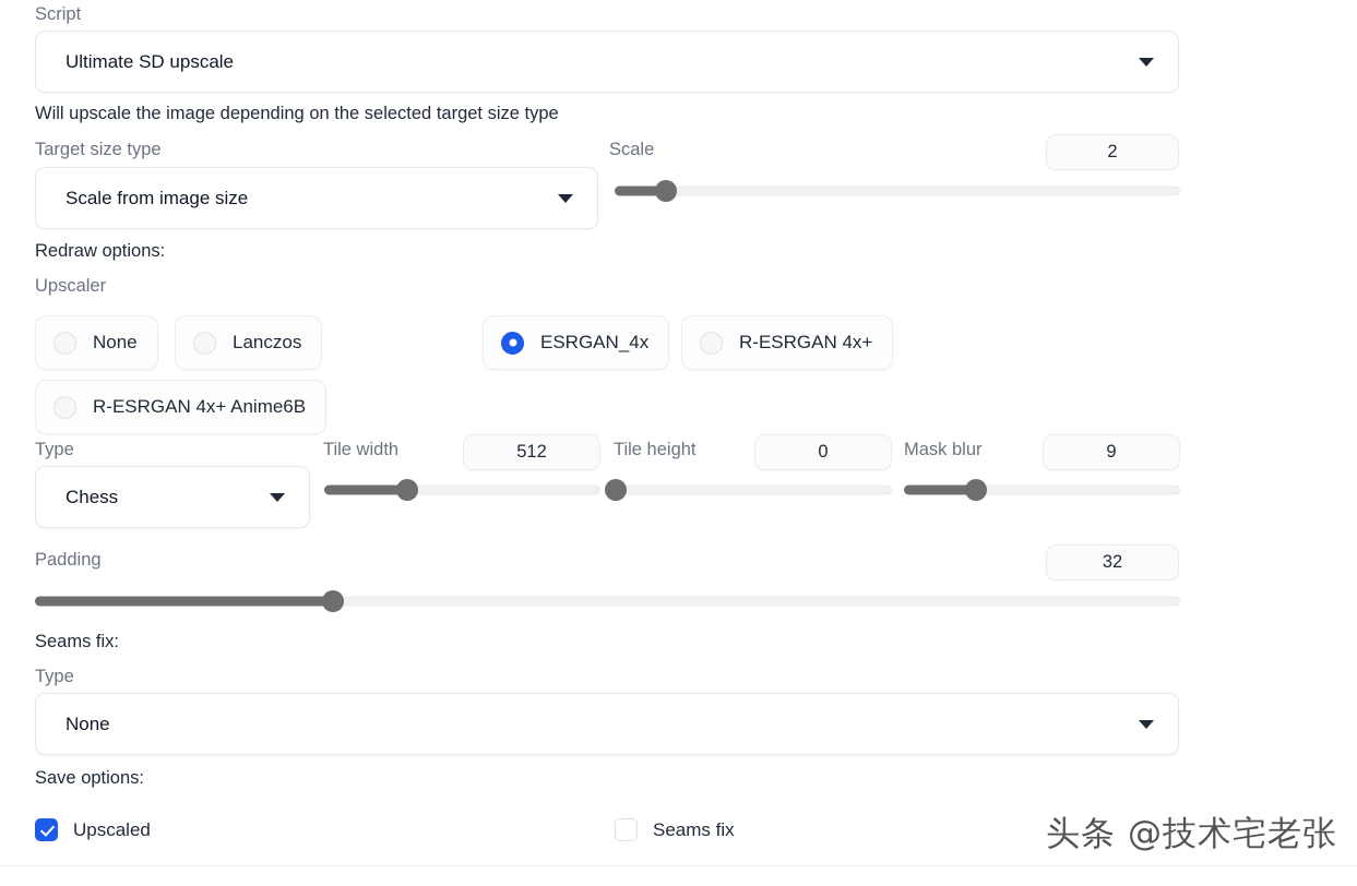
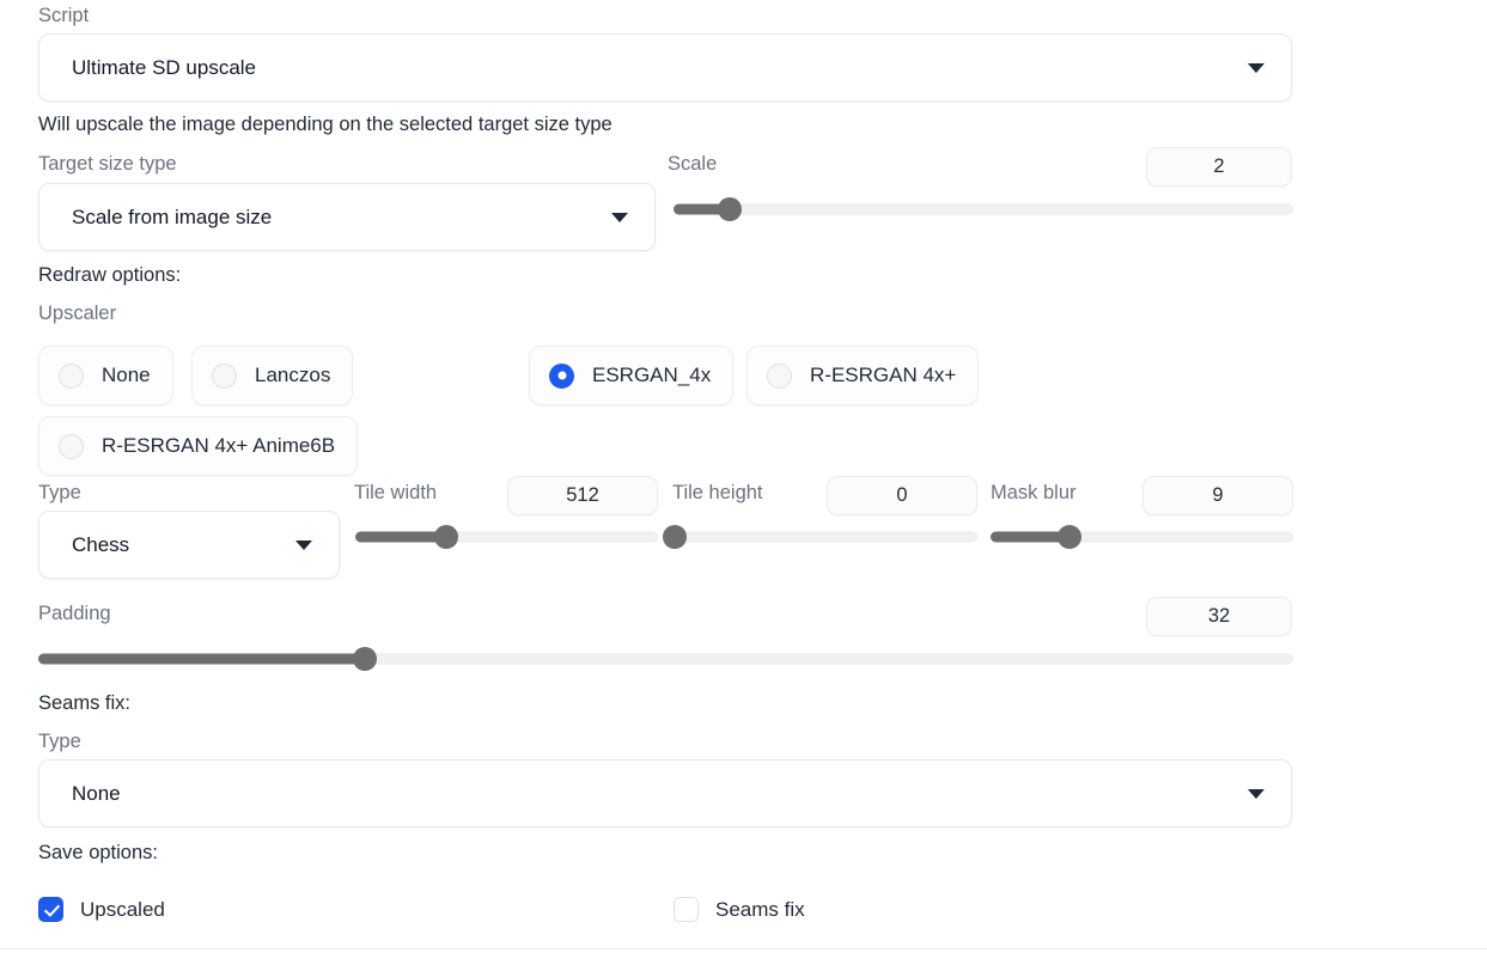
  Script
  Ultimate SD upscale
  Will upscale the image depending on the selected target size type
  Target size type
  Scale from image size
  Scale
  2
  Redraw options:
  Upscaler
  None
  Lanczos
  ESRGAN_4x
  R-ESRGAN 4x+
  R-ESRGAN 4x+ Anime6B
  Type
  Chess
  Tile width
  512
  Tile height
  0
  Mask blur
  9
  Padding
  32
  Seams fix:
  Type
  None
  Save options:
  Upscaled
  Seams fix
- 头条 @技术宅老张
